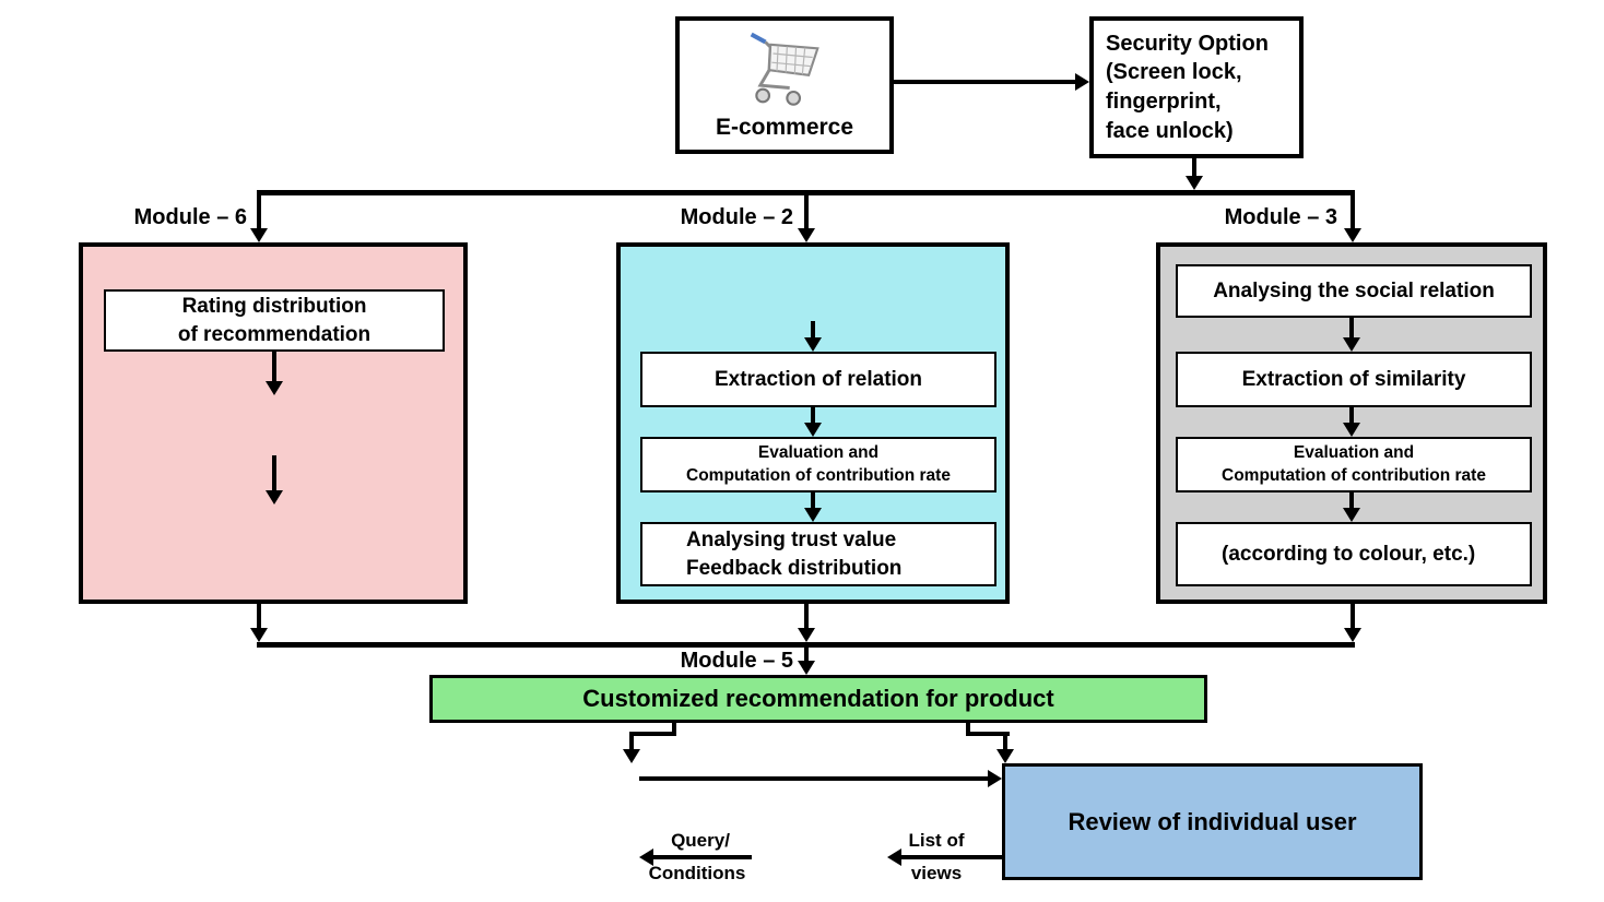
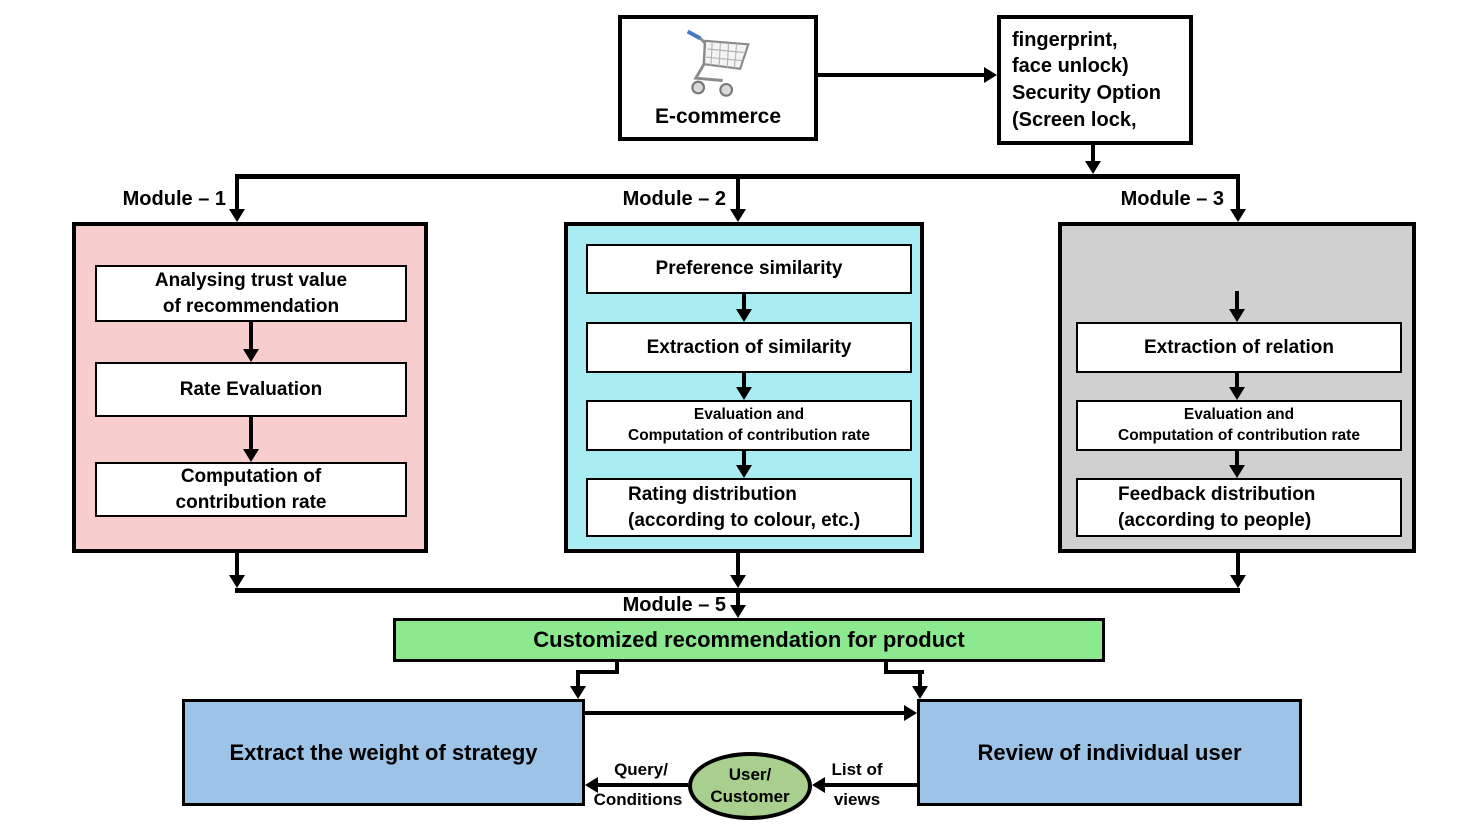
  E-commerce
- Security Option
+ fingerprint,
- (Screen lock,
+ face unlock)
- fingerprint,
+ Security Option
- face unlock)
+ (Screen lock,
- Module – 6
+ Module – 1
  Module – 2
  Module – 3
- Rating distribution
+ Analysing trust value
  of recommendation
+ Rate Evaluation
+ Computation of
+ contribution rate
+ Preference similarity
- Extraction of relation
+ Extraction of similarity
  Evaluation and
  Computation of contribution rate
- Analysing trust value
+ Rating distribution
- Feedback distribution
+ (according to colour, etc.)
- Analysing the social relation
- Extraction of similarity
+ Extraction of relation
  Evaluation and
  Computation of contribution rate
- (according to colour, etc.)
+ Feedback distribution
+ (according to people)
  Module – 5
  Customized recommendation for product
+ Extract the weight of strategy
  Review of individual user
+ User/
+ Customer
  Query/
  Conditions
  List of
  views
